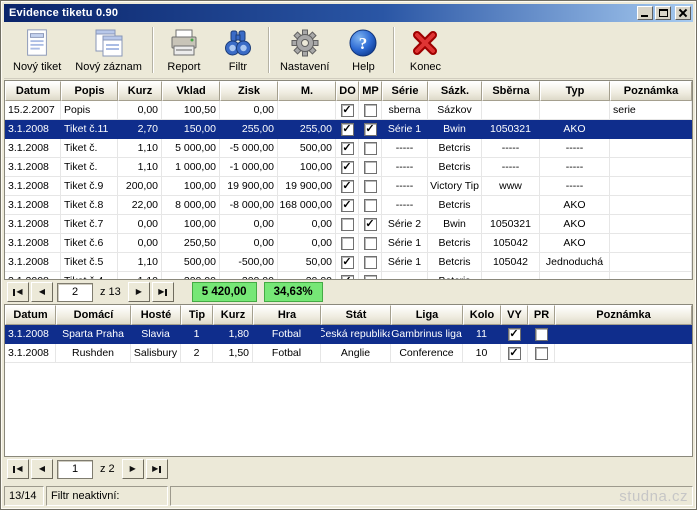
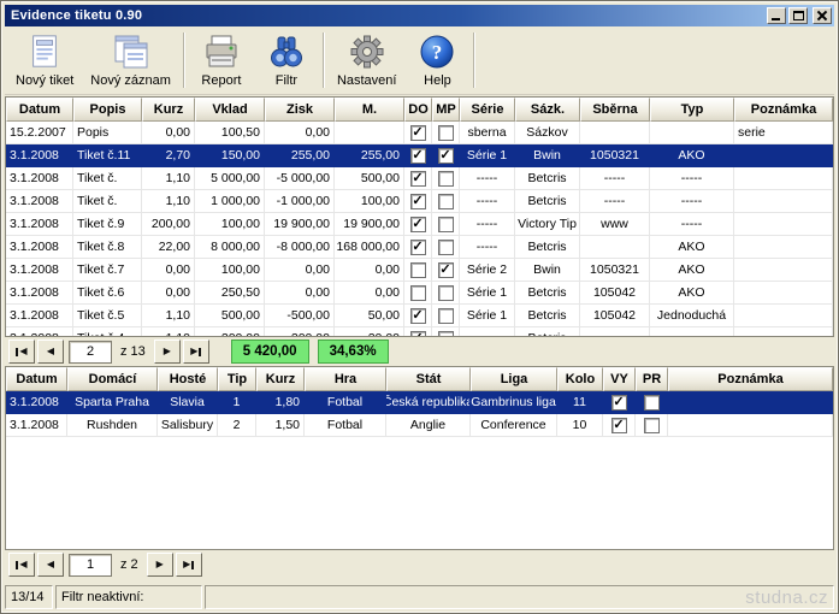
  Evidence tiketu 0.90
  Nový tiket
  Nový záznam
  Report
  Filtr
  Nastavení
  ?
  Help
- Konec
  Datum
  Popis
  Kurz
  Vklad
  Zisk
  M.
  DO
  MP
  Série
  Sázk.
  Sběrna
  Typ
  Poznámka
  15.2.2007
  Popis
  0,00
  100,50
  0,00
  ✓
  sberna
  Sázkov
  serie
  3.1.2008
  Tiket č.11
  2,70
  150,00
  255,00
  255,00
  ✓
  ✓
  Série 1
  Bwin
  1050321
  AKO
  3.1.2008
  Tiket č.
  1,10
  5 000,00
  -5 000,00
  500,00
  ✓
  -----
  Betcris
  -----
  -----
  3.1.2008
  Tiket č.
  1,10
  1 000,00
  -1 000,00
  100,00
  ✓
  -----
  Betcris
  -----
  -----
  3.1.2008
  Tiket č.9
  200,00
  100,00
  19 900,00
  19 900,00
  ✓
  -----
  Victory Tip
  www
  -----
  3.1.2008
  Tiket č.8
  22,00
  8 000,00
  -8 000,00
  168 000,00
  ✓
  -----
  Betcris
  AKO
  3.1.2008
  Tiket č.7
  0,00
  100,00
  0,00
  0,00
  ✓
  Série 2
  Bwin
  1050321
  AKO
  3.1.2008
  Tiket č.6
  0,00
  250,50
  0,00
  0,00
  Série 1
  Betcris
  105042
  AKO
  3.1.2008
  Tiket č.5
  1,10
  500,00
  -500,00
  50,00
  ✓
  Série 1
  Betcris
  105042
  Jednoduchá
  ◀
  ◀
  2
  z 13
  ▶
  ▶
  5 420,00
  34,63%
  Datum
  Domácí
  Hosté
  Tip
  Kurz
  Hra
  Stát
  Liga
  Kolo
  VY
  PR
  Poznámka
  3.1.2008
  Sparta Praha
  Slavia
  1
  1,80
  Fotbal
  Česká republika
  Gambrinus liga
  11
  ✓
  3.1.2008
  Rushden
  Salisbury
  2
  1,50
  Fotbal
  Anglie
  Conference
  10
  ✓
  ◀
  ◀
  1
  z 2
  ▶
  ▶
  13/14
  Filtr neaktivní:
  studna.cz
